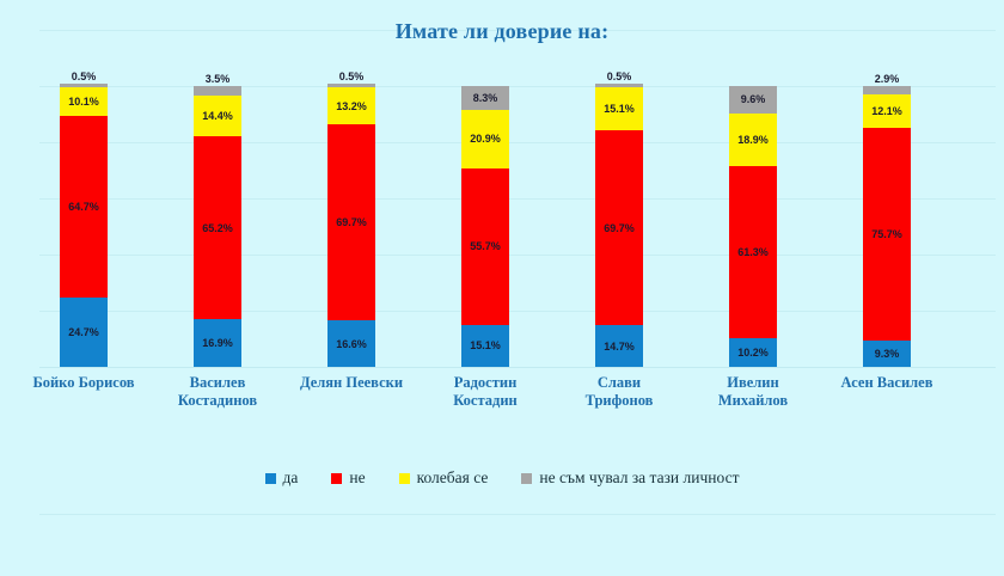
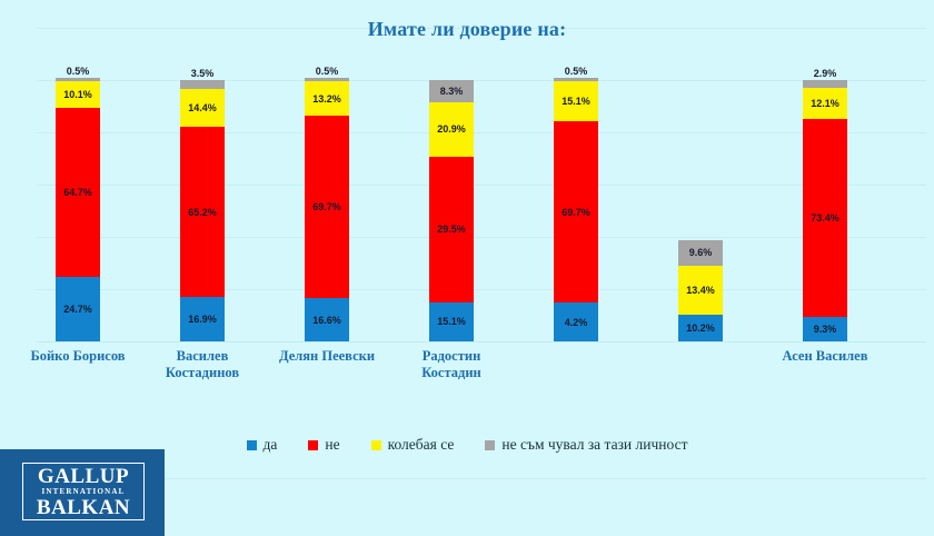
  Имате ли доверие на:
  0.5%
  10.1%
  64.7%
  24.7%
  3.5%
  14.4%
  65.2%
  16.9%
  0.5%
  13.2%
  69.7%
  16.6%
  8.3%
  20.9%
- 55.7%
+ 29.5%
  15.1%
  0.5%
  15.1%
  69.7%
- 14.7%
+ 4.2%
  9.6%
- 18.9%
+ 13.4%
- 61.3%
  10.2%
  2.9%
  12.1%
- 75.7%
+ 73.4%
  9.3%
  Бойко Борисов
  Василев
  Костадинов
  Делян Пеевски
  Радостин
  Костадин
- Слави
- Трифонов
- Ивелин
- Михайлов
  Асен Василев
  да
  не
  колебая се
  не съм чувал за тази личност
+ GALLUP
+ INTERNATIONAL
+ BALKAN
